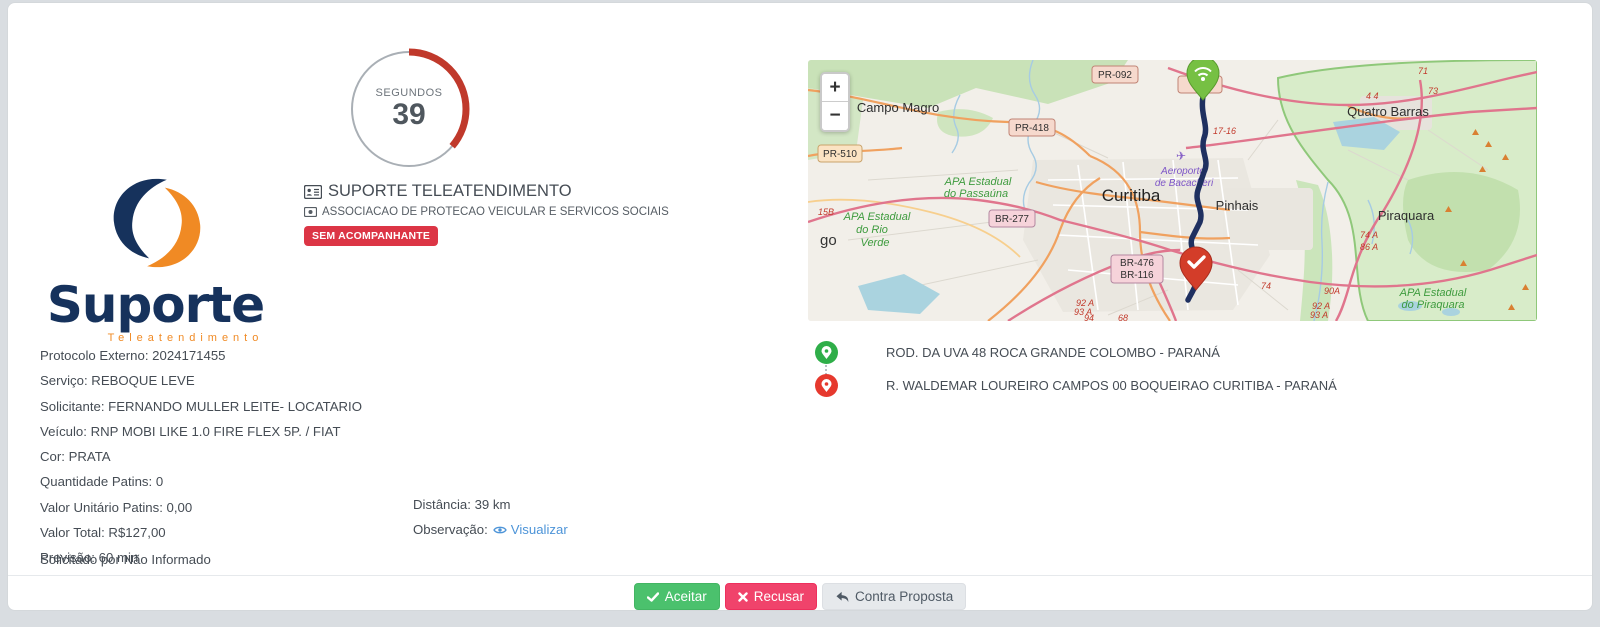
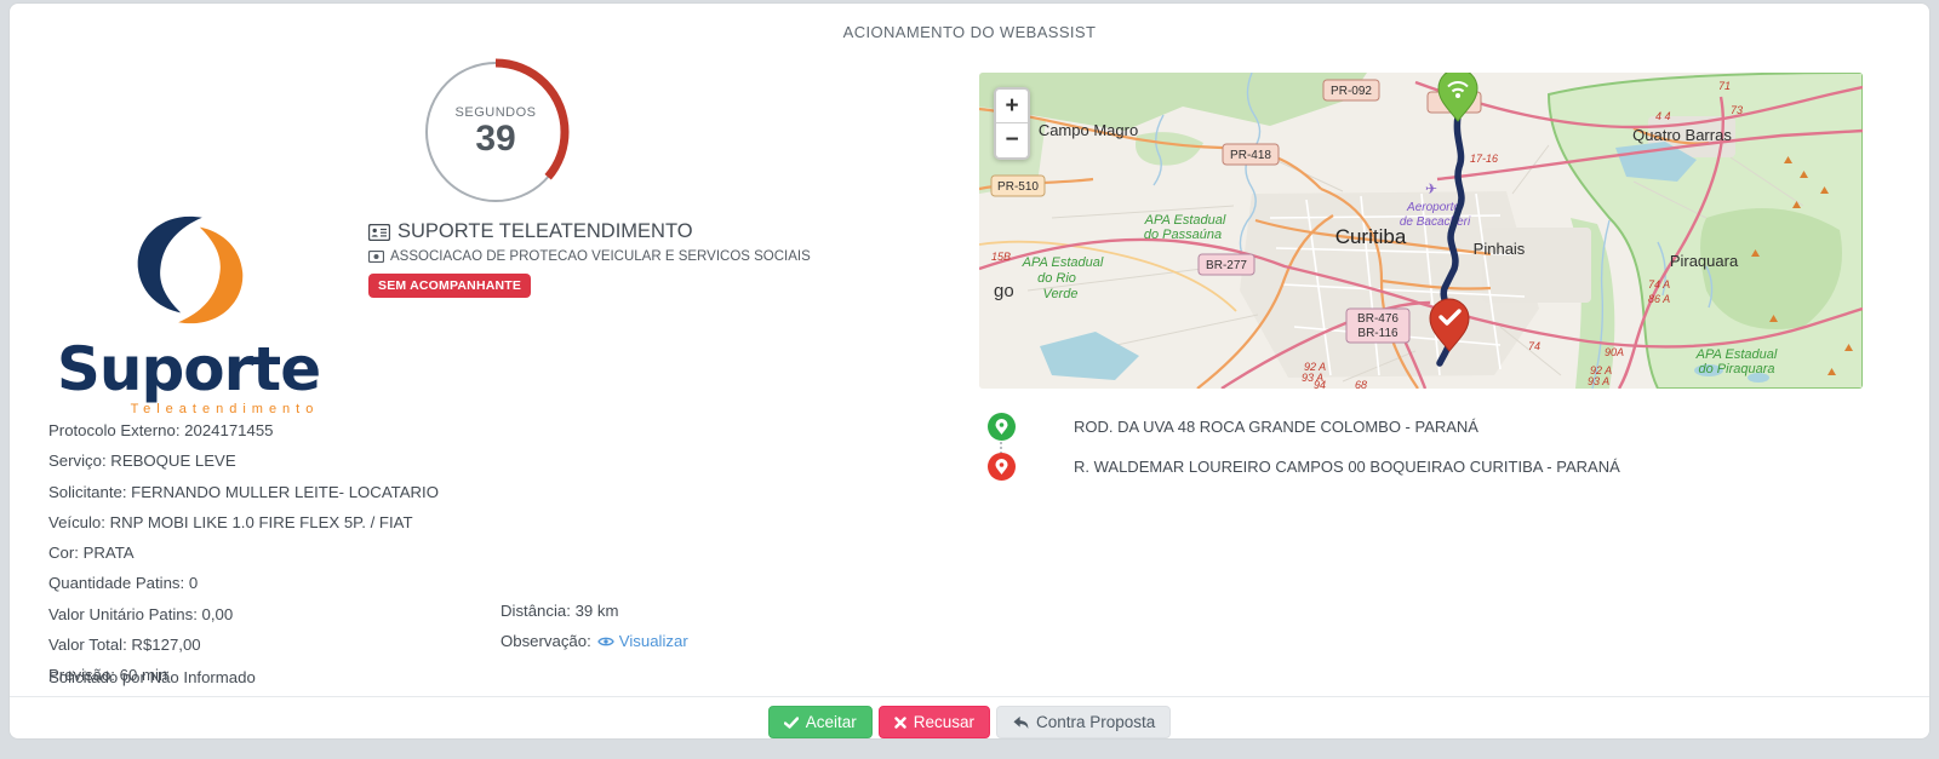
+ ACIONAMENTO DO WEBASSIST
  SEGUNDOS
  39
  Suporte
  Teleatendimento
  SUPORTE TELEATENDIMENTO
  ASSOCIACAO DE PROTECAO VEICULAR E SERVICOS SOCIAIS
  SEM ACOMPANHANTE
  Protocolo Externo: 2024171455
  Serviço: REBOQUE LEVE
  Solicitante: FERNANDO MULLER LEITE- LOCATARIO
  Veículo: RNP MOBI LIKE 1.0 FIRE FLEX 5P. / FIAT
  Cor: PRATA
  Quantidade Patins: 0
  Valor Unitário Patins: 0,00
  Valor Total: R$127,00
  Previsão: 60 min
  Solicitado por Não Informado
  Distância: 39 km
  Observação:
  Visualizar
  17-16
  71
  73
  4 4
  74
  74 A
  86 A
  90A
  92 A
  93 A
  92 A
  93 A
  94
  68
  15B
  PR-092
  PR-418
  PR-510
  BR-277
  BR-476
  BR-116
  APA Estadual
  do Passaúna
  APA Estadual
  do Rio
  Verde
  APA Estadual
  do Piraquara
  Aeroport
  de Bacaceri
  ✈
  Campo Magro
  Curitiba
  Pinhais
  Quatro Barras
  Piraquara
  go
  +
  −
  ROD. DA UVA 48 ROCA GRANDE COLOMBO - PARANÁ
  R. WALDEMAR LOUREIRO CAMPOS 00 BOQUEIRAO CURITIBA - PARANÁ
  Aceitar
  Recusar
  Contra Proposta
